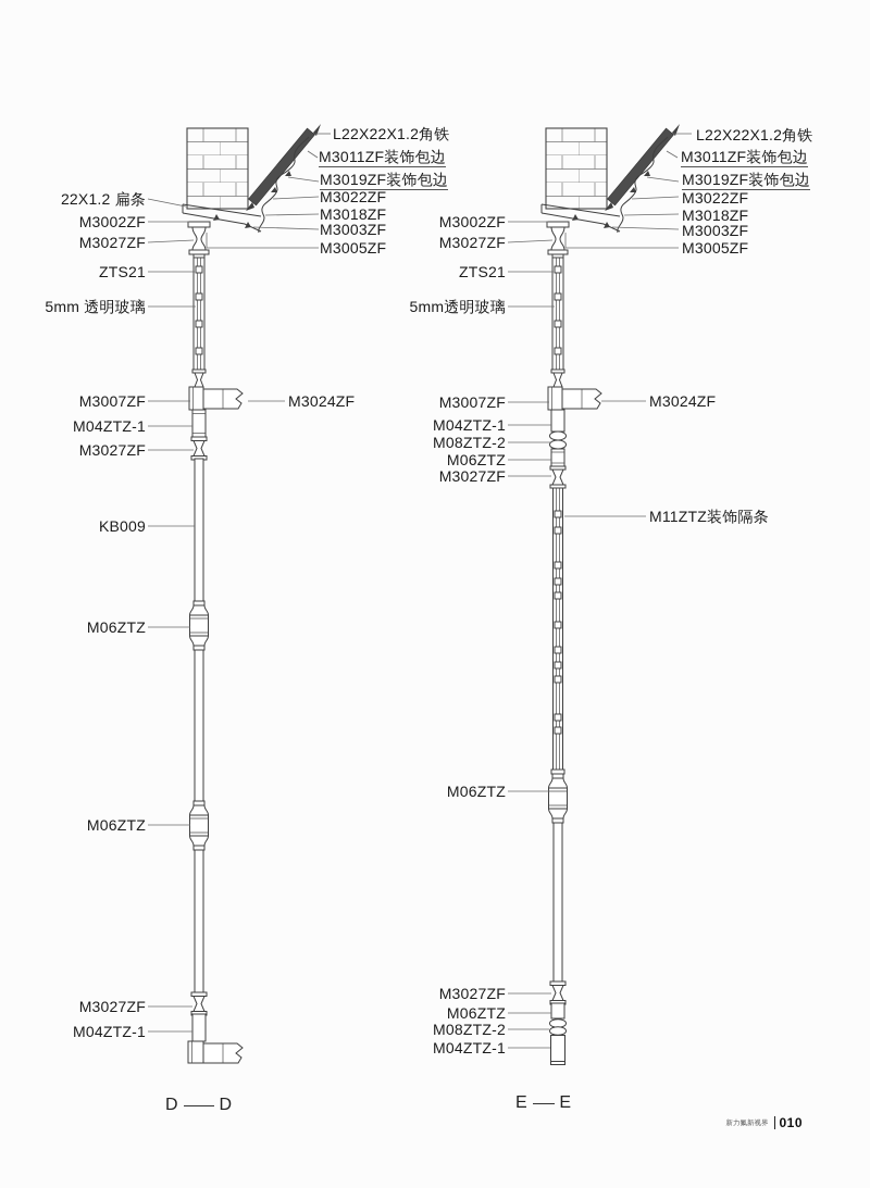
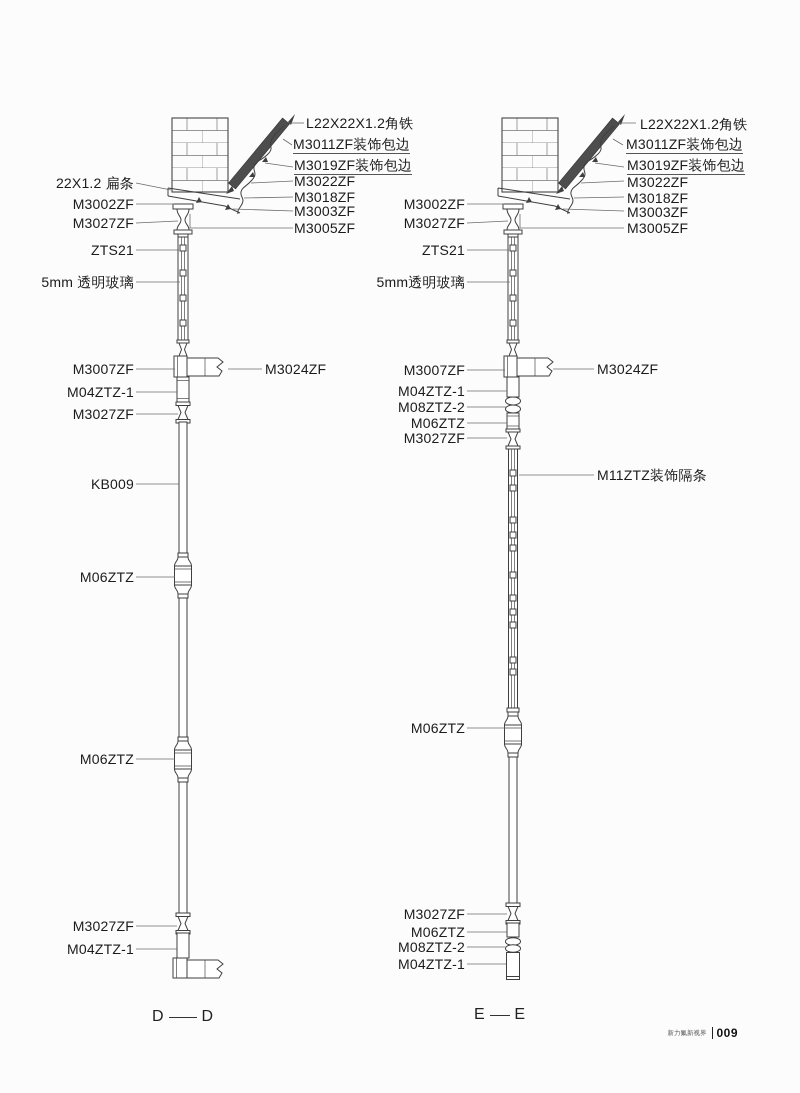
  L22X22X1.2角铁
  M3011ZF装饰包边
  M3019ZF装饰包边
  M3022ZF
  M3018ZF
  M3003ZF
  M3005ZF
  22X1.2 扁条
  M3002ZF
  M3027ZF
  ZTS21
  5mm 透明玻璃
  M3007ZF
  M3024ZF
  M04ZTZ-1
  M3027ZF
  KB009
  M06ZTZ
  M06ZTZ
  M3027ZF
  M04ZTZ-1
  D
  D
  L22X22X1.2角铁
  M3011ZF装饰包边
  M3019ZF装饰包边
  M3022ZF
  M3018ZF
  M3003ZF
  M3005ZF
  M3002ZF
  M3027ZF
  ZTS21
  5mm透明玻璃
  M3007ZF
  M3024ZF
  M04ZTZ-1
  M08ZTZ-2
  M06ZTZ
  M3027ZF
  M11ZTZ装饰隔条
  M06ZTZ
  M3027ZF
  M06ZTZ
  M08ZTZ-2
  M04ZTZ-1
  E
  E
- 010
+ 009
